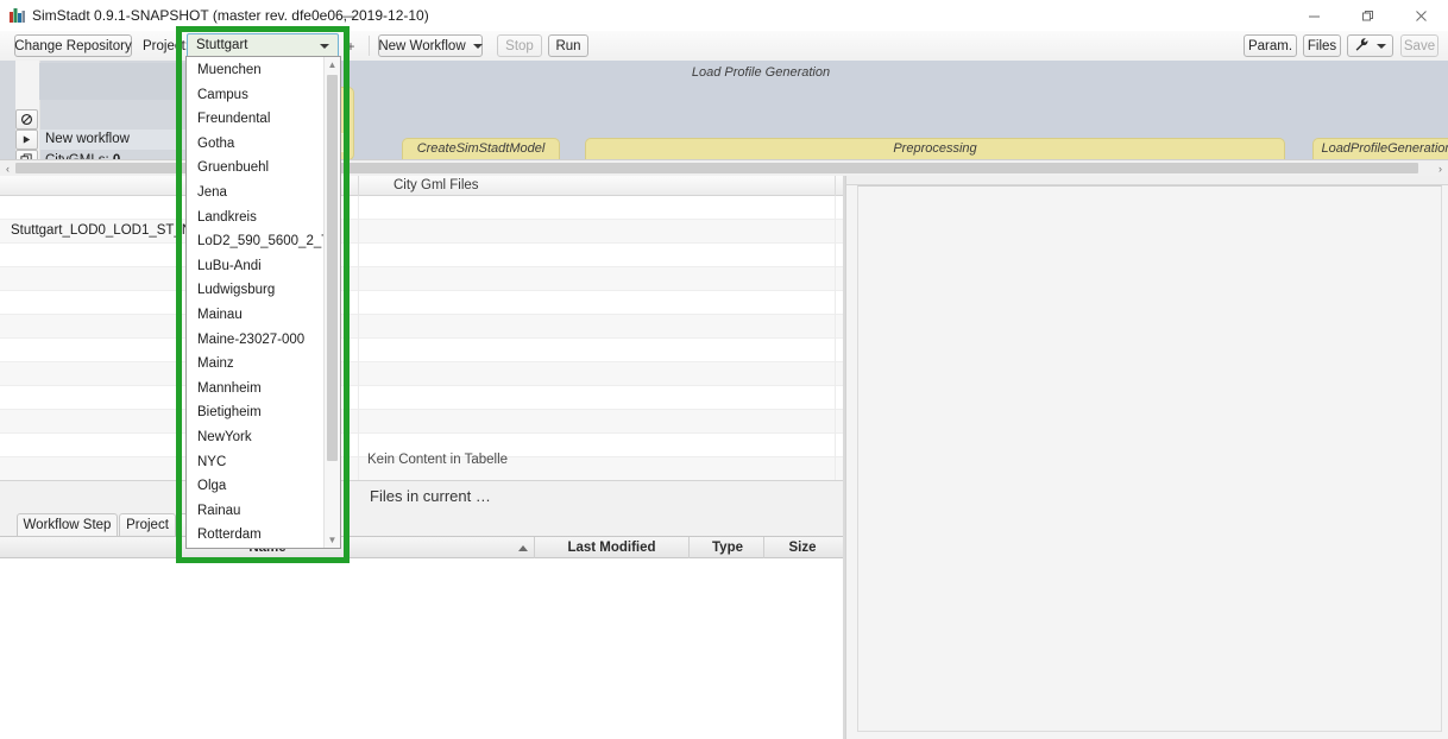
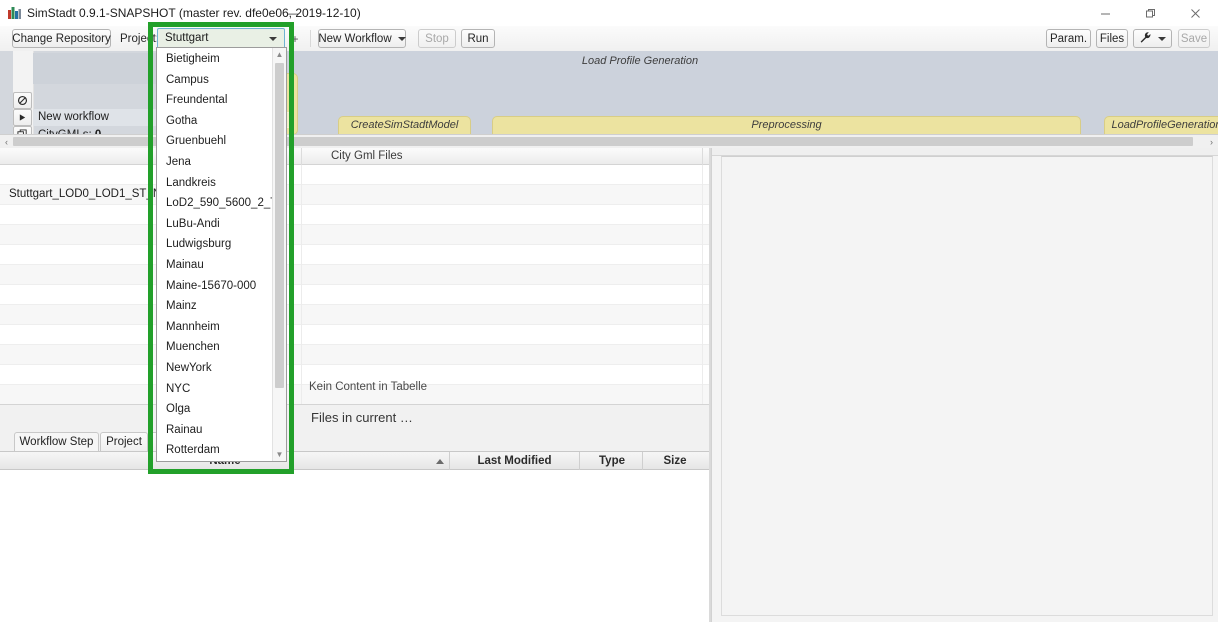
  SimStadt 0.9.1-SNAPSHOT (master rev. dfe0e06, 2019-12-10)
  —
  Change Repository
  Project
  Stuttgart
  +
  New Workflow
  Stop
  Run
  Param.
  Files
  Save
  New workflow
  Load Profile Generation
  CreateSimStadtModel
  Preprocessing
  LoadProfileGeneratio
  ‹
  ›
  City Gml Files
  Stuttgart_LOD0_LOD1_ST_
  Files in current …
  Workflow Step
  Project
  Last Modified
  Type
  Size
  Kein Content in Tabelle
- Muenchen
+ Bietigheim
  Campus
  Freundental
  Gotha
  Gruenbuehl
  Jena
  Landkreis
  LoD2_590_5600_2_
  LuBu-Andi
  Ludwigsburg
  Mainau
- Maine-23027-000
+ Maine-15670-000
  Mainz
  Mannheim
- Bietigheim
+ Muenchen
  NewYork
  NYC
  Olga
  Rainau
  Rotterdam
  ▲
  ▼
